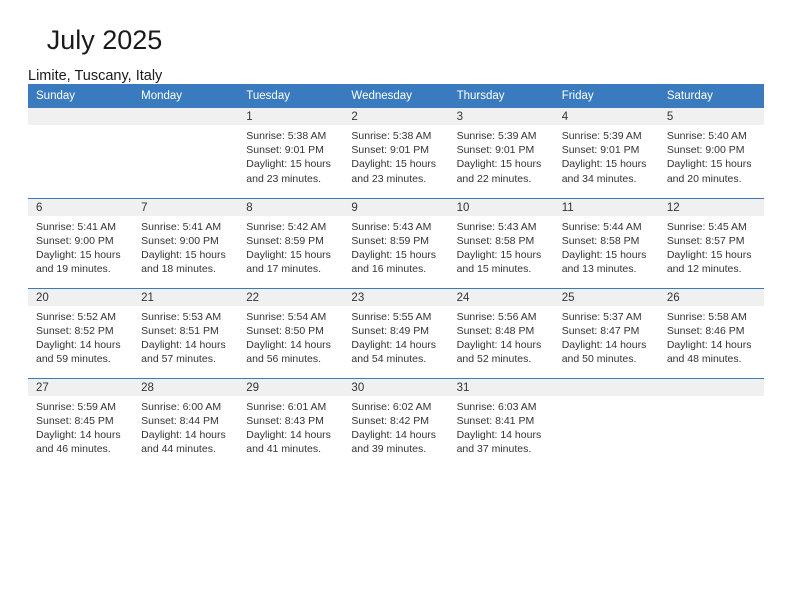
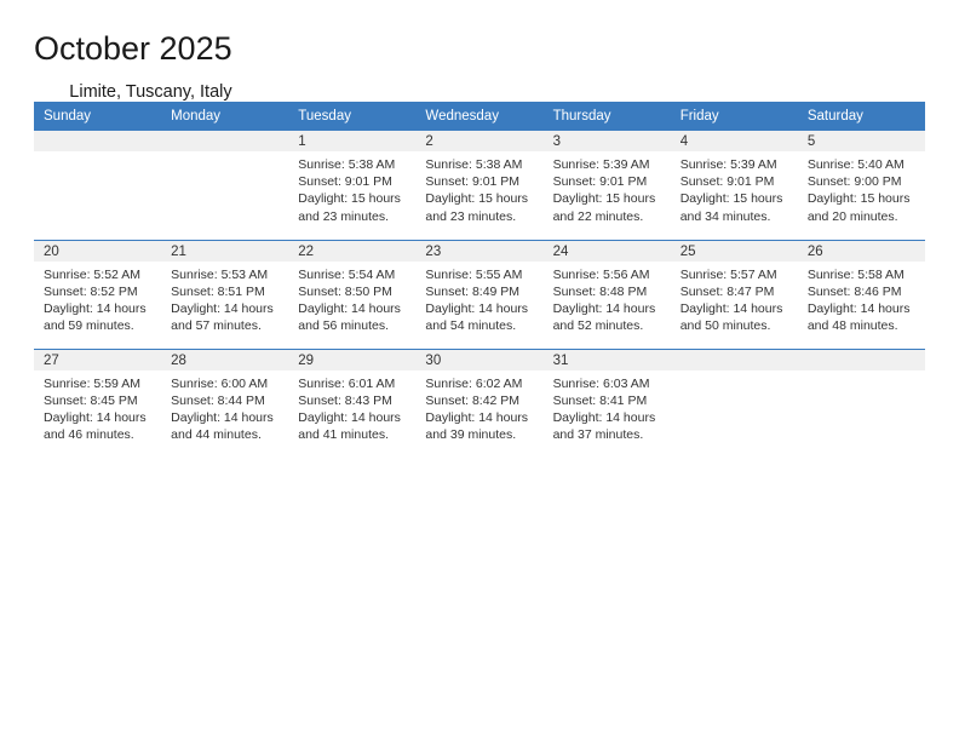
- July 2025
+ October 2025
  Limite, Tuscany, Italy
  Sunday	Monday	Tuesday	Wednesday	Thursday	Friday	Saturday
  		1Sunrise: 5:38 AMSunset: 9:01 PMDaylight: 15 hoursand 23 minutes.	2Sunrise: 5:38 AMSunset: 9:01 PMDaylight: 15 hoursand 23 minutes.	3Sunrise: 5:39 AMSunset: 9:01 PMDaylight: 15 hoursand 22 minutes.	4Sunrise: 5:39 AMSunset: 9:01 PMDaylight: 15 hoursand 34 minutes.	5Sunrise: 5:40 AMSunset: 9:00 PMDaylight: 15 hoursand 20 minutes.
- 6Sunrise: 5:41 AMSunset: 9:00 PMDaylight: 15 hoursand 19 minutes.	7Sunrise: 5:41 AMSunset: 9:00 PMDaylight: 15 hoursand 18 minutes.	8Sunrise: 5:42 AMSunset: 8:59 PMDaylight: 15 hoursand 17 minutes.	9Sunrise: 5:43 AMSunset: 8:59 PMDaylight: 15 hoursand 16 minutes.	10Sunrise: 5:43 AMSunset: 8:58 PMDaylight: 15 hoursand 15 minutes.	11Sunrise: 5:44 AMSunset: 8:58 PMDaylight: 15 hoursand 13 minutes.	12Sunrise: 5:45 AMSunset: 8:57 PMDaylight: 15 hoursand 12 minutes.
- 20Sunrise: 5:52 AMSunset: 8:52 PMDaylight: 14 hoursand 59 minutes.	21Sunrise: 5:53 AMSunset: 8:51 PMDaylight: 14 hoursand 57 minutes.	22Sunrise: 5:54 AMSunset: 8:50 PMDaylight: 14 hoursand 56 minutes.	23Sunrise: 5:55 AMSunset: 8:49 PMDaylight: 14 hoursand 54 minutes.	24Sunrise: 5:56 AMSunset: 8:48 PMDaylight: 14 hoursand 52 minutes.	25Sunrise: 5:37 AMSunset: 8:47 PMDaylight: 14 hoursand 50 minutes.	26Sunrise: 5:58 AMSunset: 8:46 PMDaylight: 14 hoursand 48 minutes.
+ 20Sunrise: 5:52 AMSunset: 8:52 PMDaylight: 14 hoursand 59 minutes.	21Sunrise: 5:53 AMSunset: 8:51 PMDaylight: 14 hoursand 57 minutes.	22Sunrise: 5:54 AMSunset: 8:50 PMDaylight: 14 hoursand 56 minutes.	23Sunrise: 5:55 AMSunset: 8:49 PMDaylight: 14 hoursand 54 minutes.	24Sunrise: 5:56 AMSunset: 8:48 PMDaylight: 14 hoursand 52 minutes.	25Sunrise: 5:57 AMSunset: 8:47 PMDaylight: 14 hoursand 50 minutes.	26Sunrise: 5:58 AMSunset: 8:46 PMDaylight: 14 hoursand 48 minutes.
  27Sunrise: 5:59 AMSunset: 8:45 PMDaylight: 14 hoursand 46 minutes.	28Sunrise: 6:00 AMSunset: 8:44 PMDaylight: 14 hoursand 44 minutes.	29Sunrise: 6:01 AMSunset: 8:43 PMDaylight: 14 hoursand 41 minutes.	30Sunrise: 6:02 AMSunset: 8:42 PMDaylight: 14 hoursand 39 minutes.	31Sunrise: 6:03 AMSunset: 8:41 PMDaylight: 14 hoursand 37 minutes.
